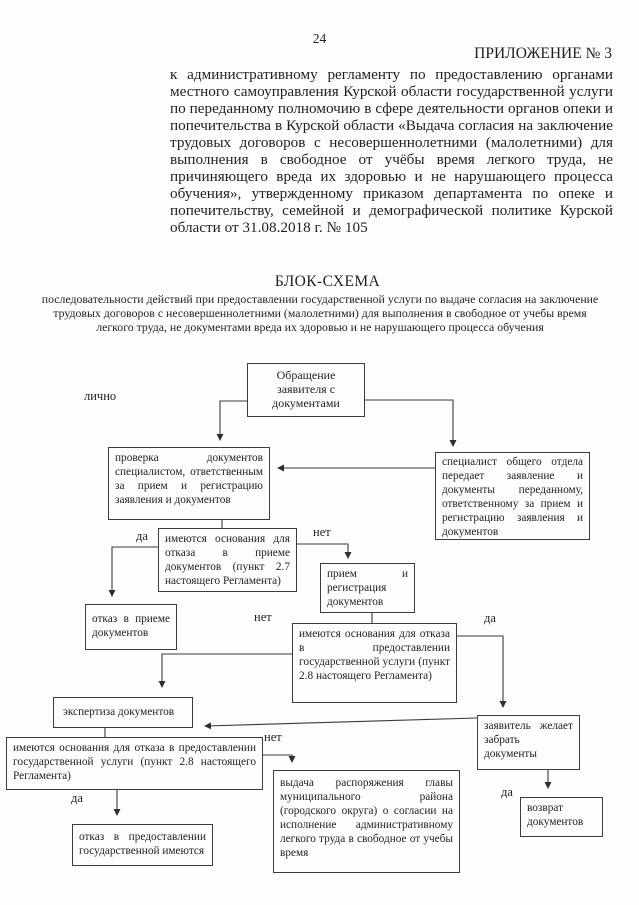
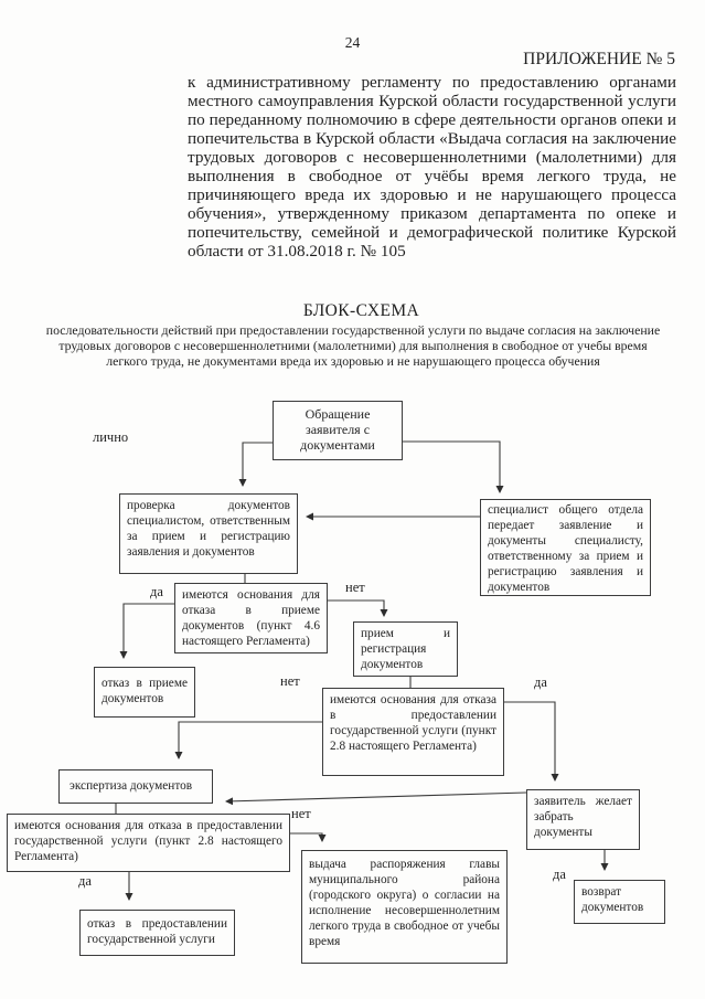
  24
- ПРИЛОЖЕНИЕ № 3
+ ПРИЛОЖЕНИЕ № 5
  к административному регламенту по предоставлению органами местного самоуправления Курской области государственной услуги по переданному полномочию в сфере деятельности органов опеки и попечительства в Курской области «Выдача согласия на заключение трудовых договоров с несовершеннолетними (малолетними) для выполнения в свободное от учёбы время легкого труда, не причиняющего вреда их здоровью и не нарушающего процесса обучения», утвержденному приказом департамента по опеке и попечительству, семейной и демографической политике Курской области от 31.08.2018 г. № 105
  БЛОК-СХЕМА
  последовательности действий при предоставлении государственной услуги по выдаче согласия на заключение трудовых договоров с несовершеннолетними (малолетними) для выполнения в свободное от учебы время легкого труда, не документами вреда их здоровью и не нарушающего процесса обучения
  Обращение заявителя с документами
  проверка документов специалистом, ответственным за прием и регистрацию заявления и документов
- специалист общего отдела передает заявление и документы переданному, ответственному за прием и регистрацию заявления и документов
+ специалист общего отдела передает заявление и документы специалисту, ответственному за прием и регистрацию заявления и документов
- имеются основания для отказа в приеме документов (пункт 2.7 настоящего Регламента)
+ имеются основания для отказа в приеме документов (пункт 4.6 настоящего Регламента)
  отказ в приеме документов
  прием и регистрация документов
  имеются основания для отказа в предоставлении государственной услуги (пункт 2.8 настоящего Регламента)
  экспертиза документов
  имеются основания для отказа в предоставлении государственной услуги (пункт 2.8 настоящего Регламента)
- отказ в предоставлении государственной имеются
+ отказ в предоставлении государственной услуги
- выдача распоряжения главы муниципального района (городского округа) о согласии на исполнение административному легкого труда в свободное от учебы время
+ выдача распоряжения главы муниципального района (городского округа) о согласии на исполнение несовершеннолетним легкого труда в свободное от учебы время
  заявитель желает забрать документы
  возврат документов
  лично
  да
  нет
  нет
  да
  нет
  да
  да
